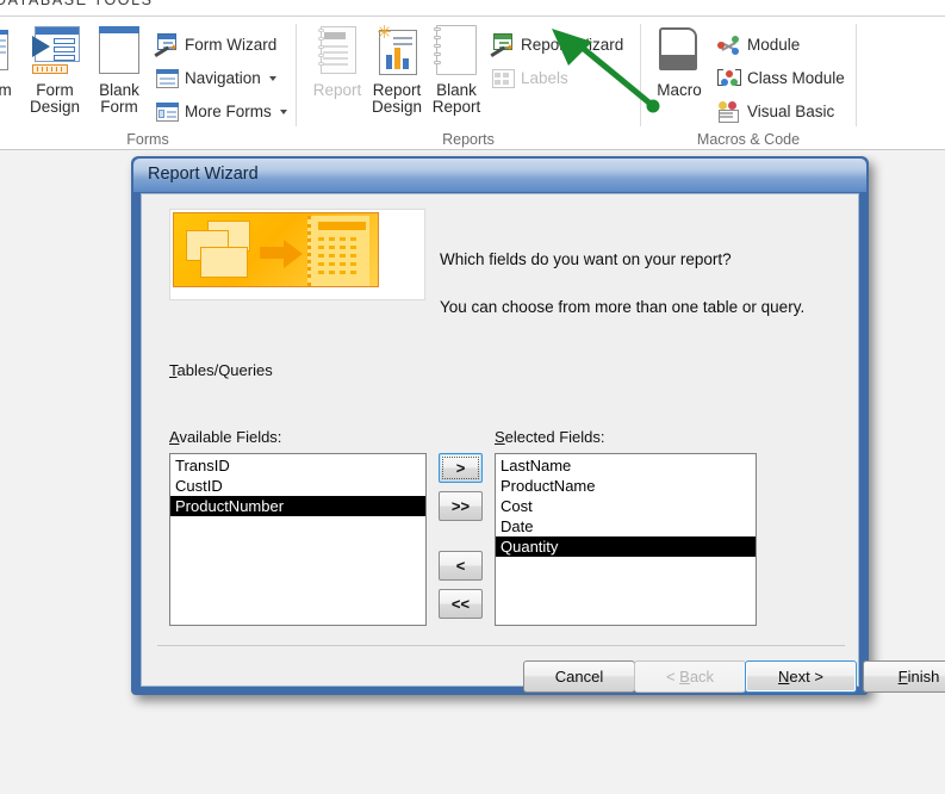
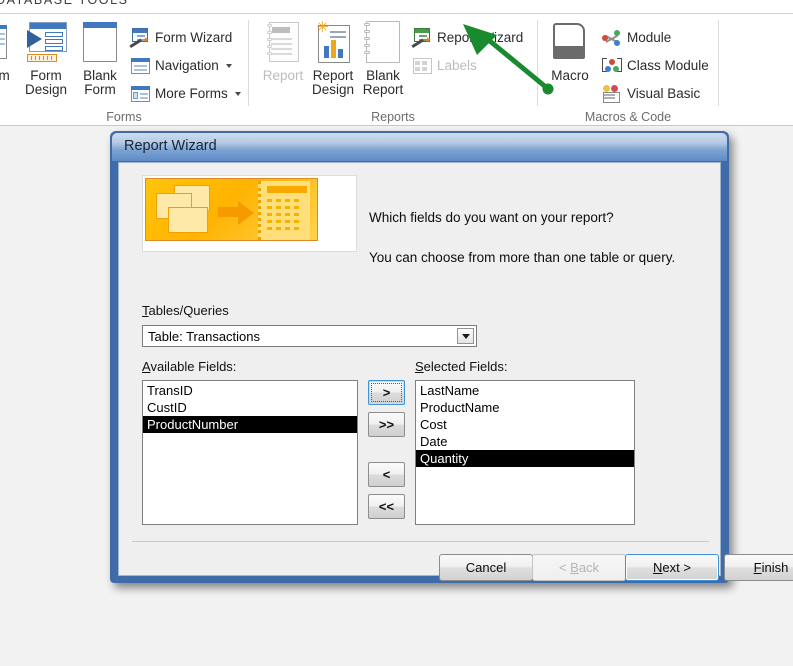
  DATABASE TOOLS
  Form
  Design
  Blank
  Form
  ✦
  Form Wizard
  Navigation
  More Forms
  Forms
  Report
  ✳
  Report
  Design
  Blank
  Report
  ✦
  Repoizard
  Labels
  Reports
  Macro
  Module
  Class Module
  Visual Basic
  Macros & Code
  Report Wizard
  Which fields do you want on your report?
  You can choose from more than one table or query.
  Tables/Queries
+ Table: Transactions
  Available Fields:
  Selected Fields:
  TransID
  CustID
  ProductNumber
  >
  >>
  <
  <<
  LastName
  ProductName
  Cost
  Date
  Quantity
  Cancel
  < Back
  Next >
  Finish
